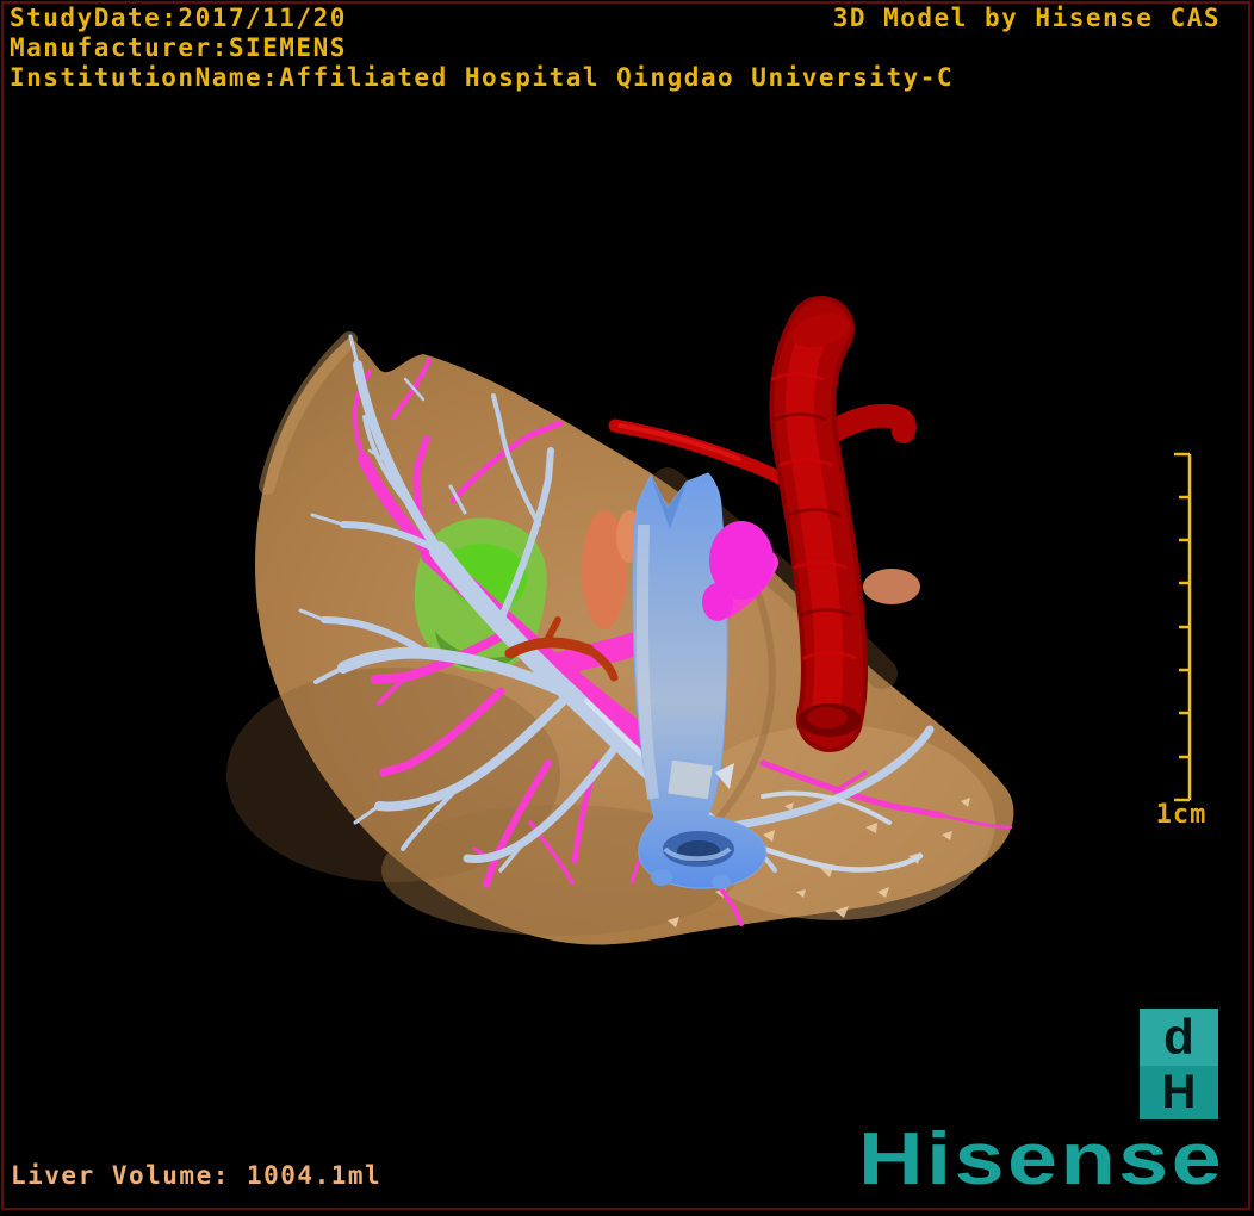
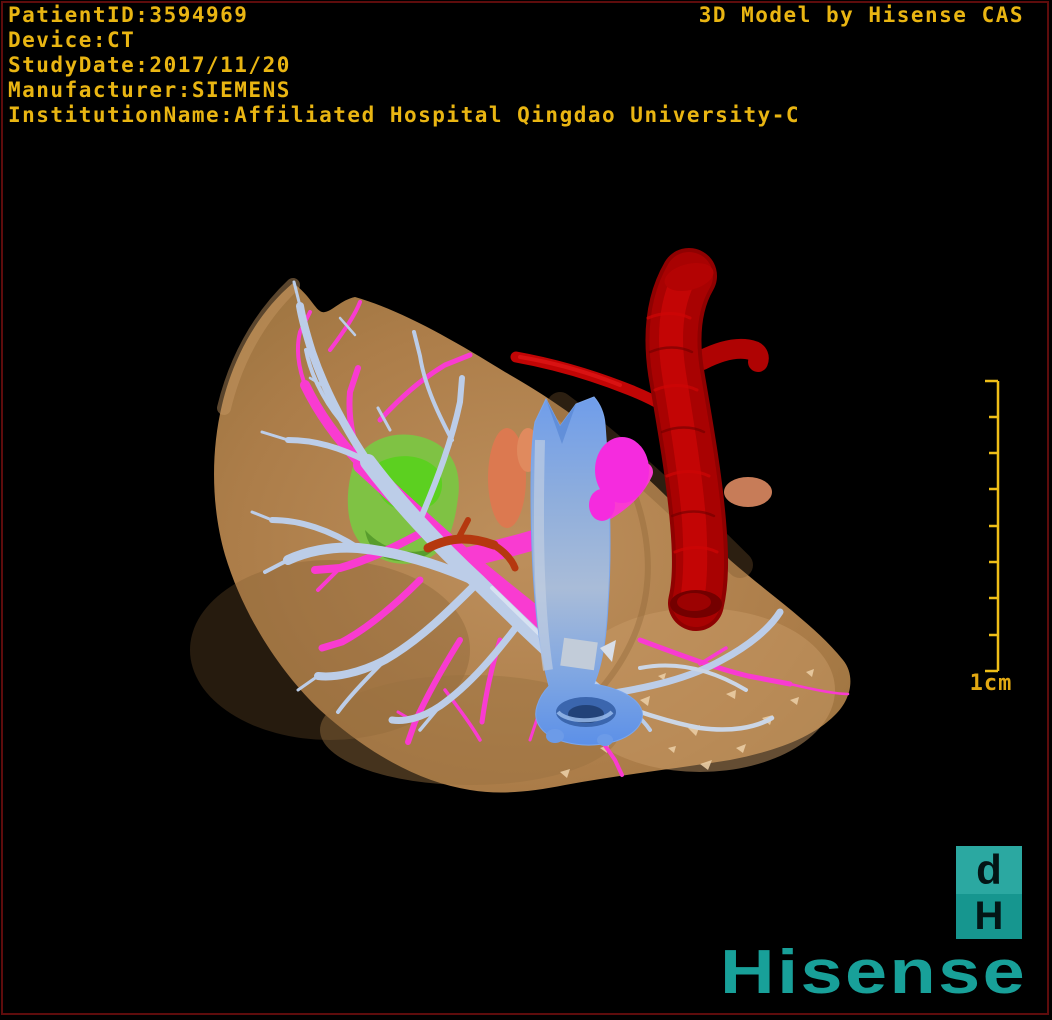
+ PatientID:3594969
+ Device:CT
  StudyDate:2017/11/20
  Manufacturer:SIEMENS
  InstitutionName:Affiliated Hospital Qingdao University-C
  3D Model by Hisense CAS
- Liver Volume: 1004.1ml
  1cm
  d
  H
  Hisense
